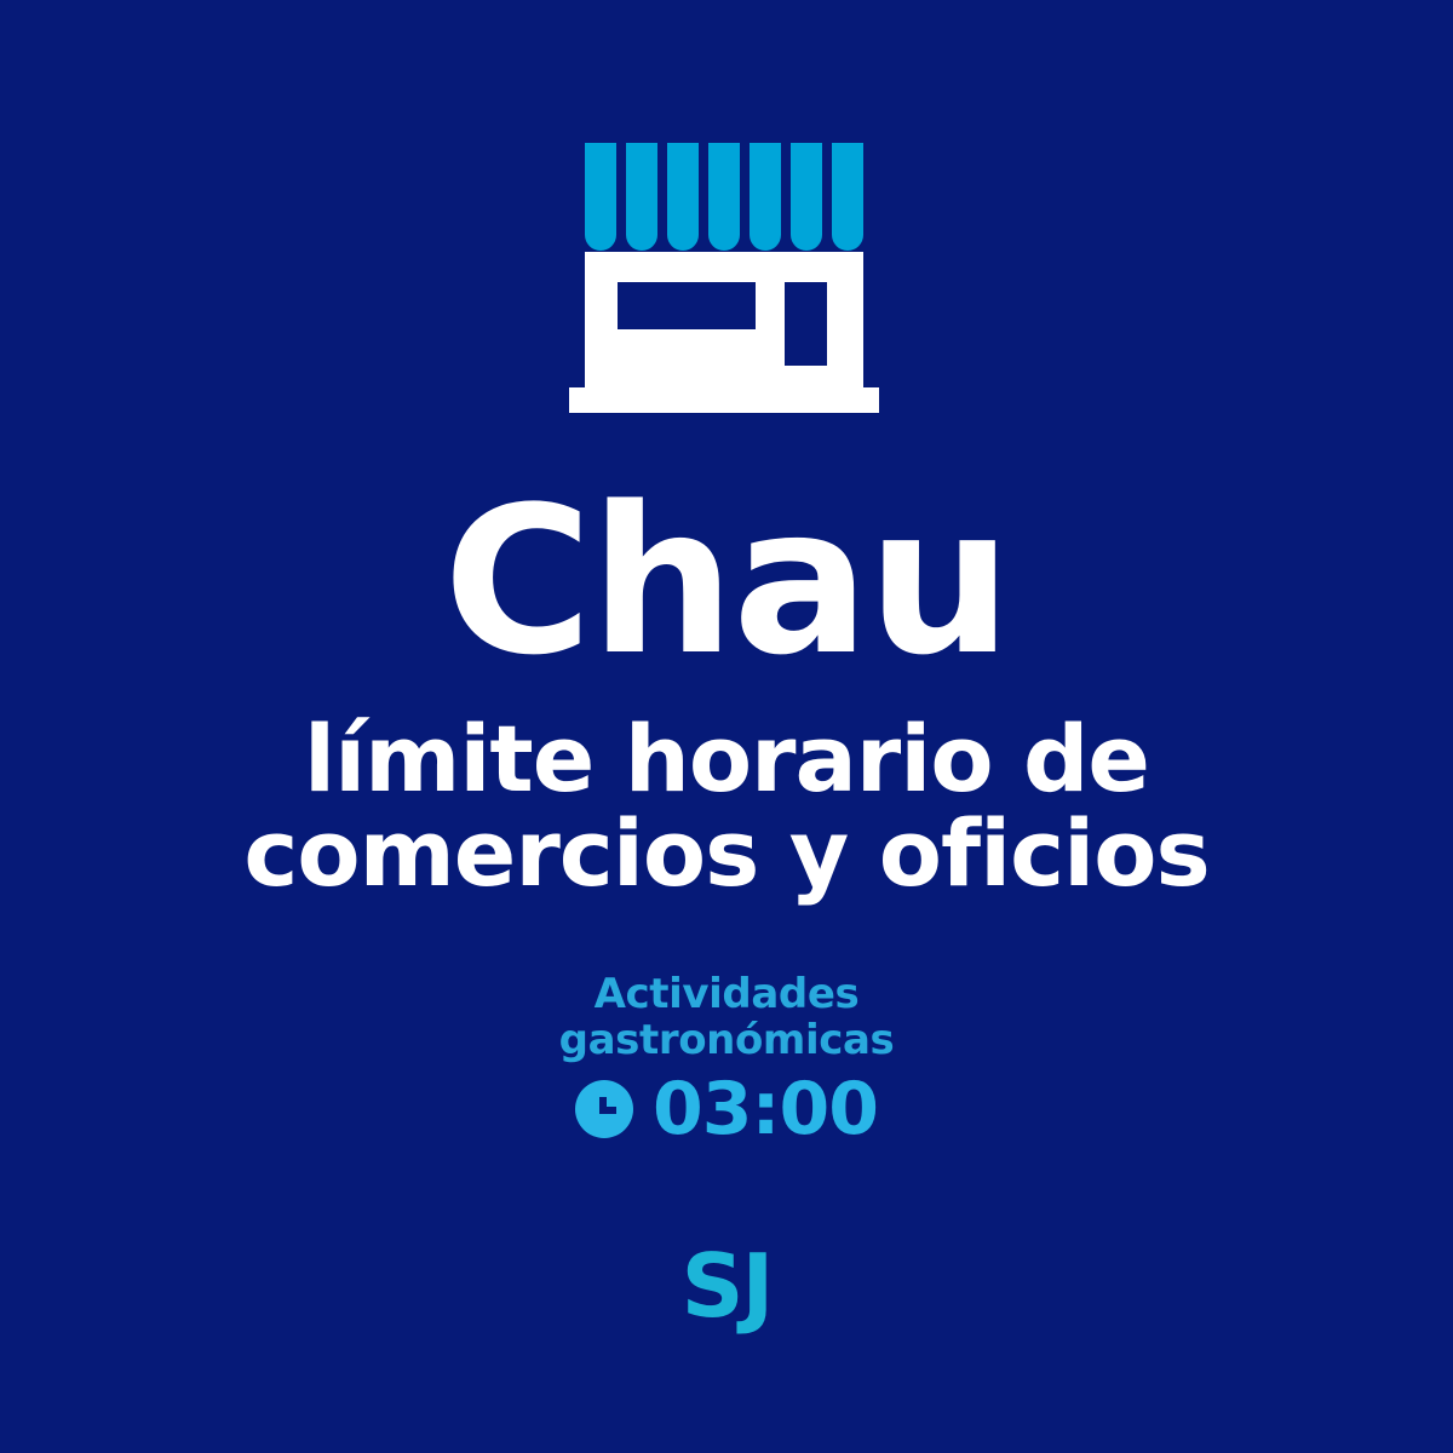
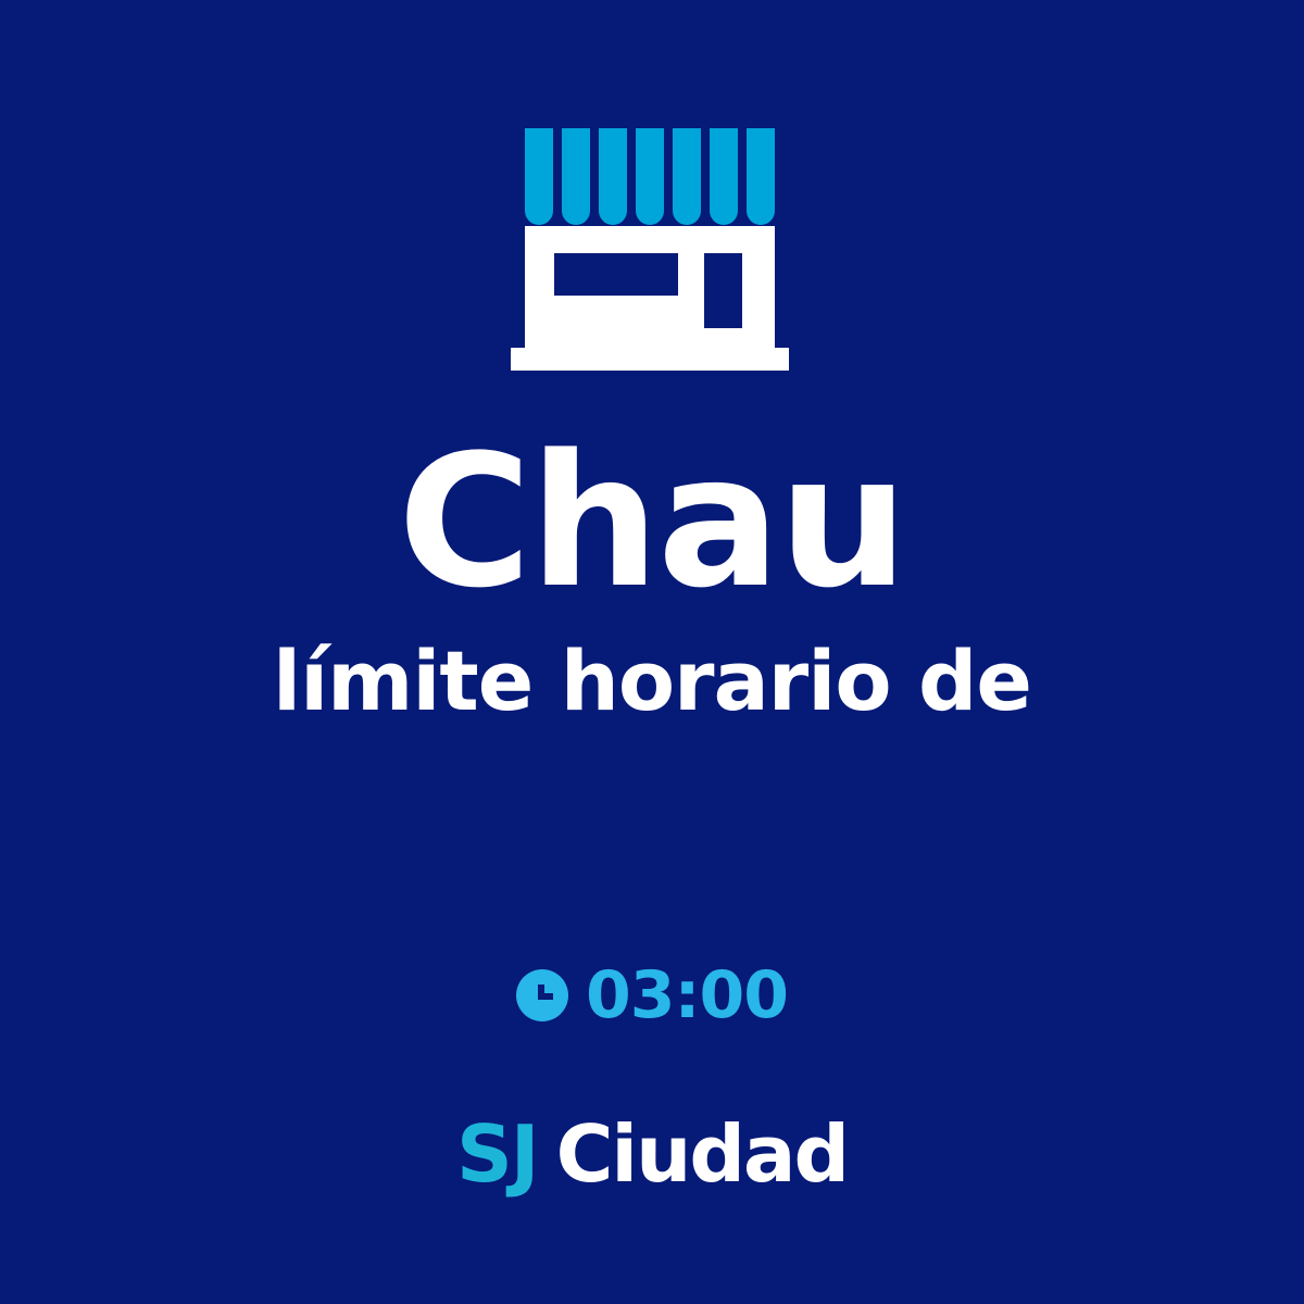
  Chau
  límite horario de
- comercios y oficios
- Actividades
- gastronómicas
  03:00
  SJ
+ Ciudad
